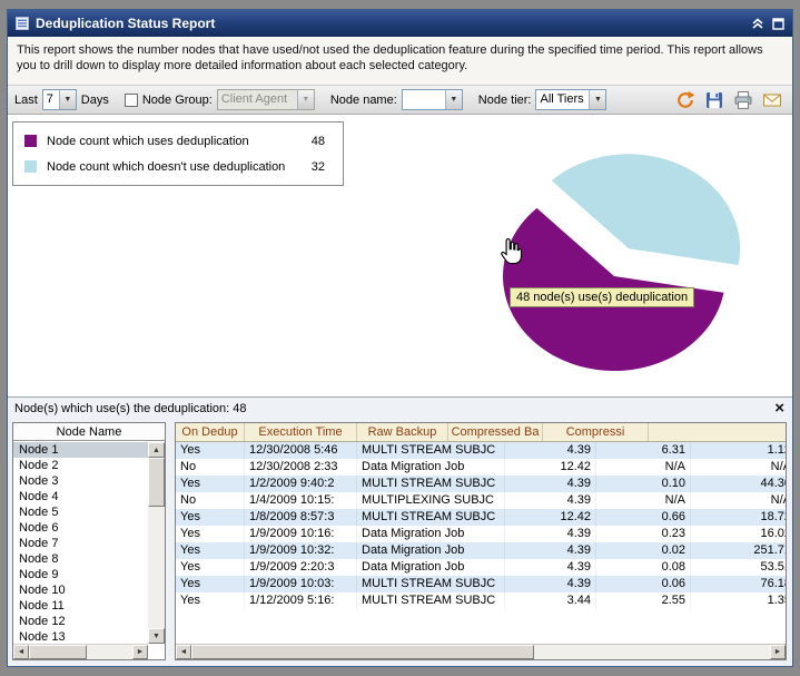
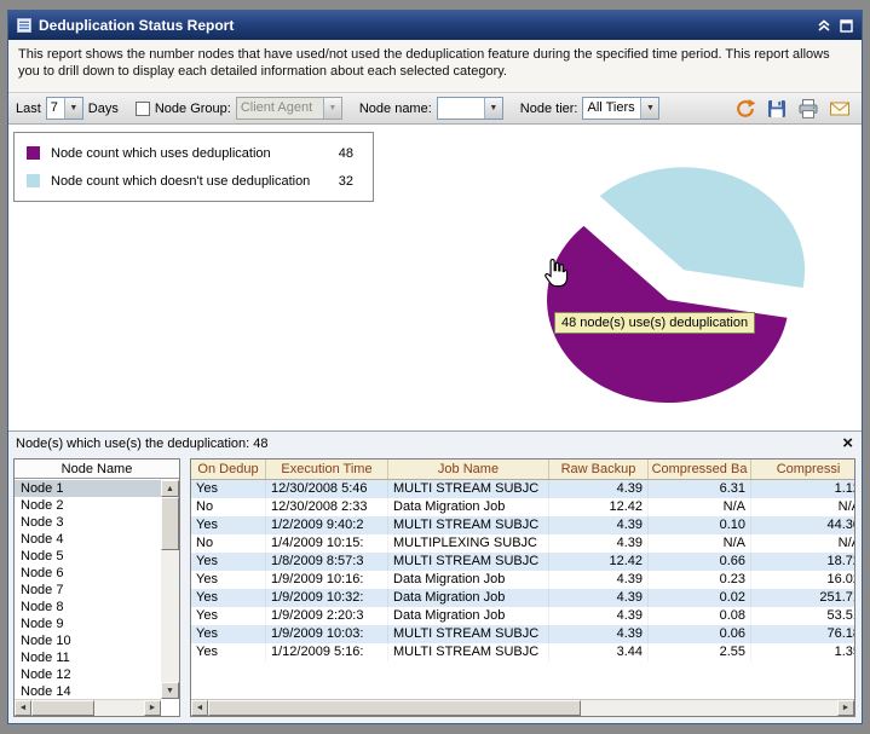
  Deduplication Status Report
- This report shows the number nodes that have used/not used the deduplication feature during the specified time period. This report allows you to drill down to display more detailed information about each selected category.
+ This report shows the number nodes that have used/not used the deduplication feature during the specified time period. This report allows you to drill down to display each detailed information about each selected category.
  Last
  7
  Days
  Node Group:
  Client Agent
  Node name:
  Node tier:
  All Tiers
  Node count which uses deduplication
  48
  Node count which doesn't use deduplication
  32
  48 node(s) use(s) deduplication
  Node(s) which use(s) the deduplication: 48
  ×
  Node Name
  Node 1
  Node 2
  Node 3
  Node 4
  Node 5
  Node 6
  Node 7
  Node 8
  Node 9
  Node 10
  Node 11
  Node 12
- Node 13
+ Node 14
  On Dedup
  Execution Time
+ Job Name
  Raw Backup
  Compressed Ba
  Compressi
  Yes
  12/30/2008 5:46
  MULTI STREAM SUBJC
  4.39
  6.31
  1.1
  No
  12/30/2008 2:33
  Data Migration Job
  12.42
  N/A
  Yes
  1/2/2009 9:40:2
  MULTI STREAM SUBJC
  4.39
  0.10
  44.3
  No
  1/4/2009 10:15:
  MULTIPLEXING SUBJC
  4.39
  N/A
  Yes
  1/8/2009 8:57:3
  MULTI STREAM SUBJC
  12.42
  0.66
  18.7
  Yes
  1/9/2009 10:16:
  Data Migration Job
  4.39
  0.23
  16.0
  Yes
  1/9/2009 10:32:
  Data Migration Job
  4.39
  0.02
  251.7
  Yes
  1/9/2009 2:20:3
  Data Migration Job
  4.39
  0.08
  53.5
  Yes
  1/9/2009 10:03:
  MULTI STREAM SUBJC
  4.39
  0.06
  76.1
  Yes
  1/12/2009 5:16:
  MULTI STREAM SUBJC
  3.44
  2.55
  1.3
